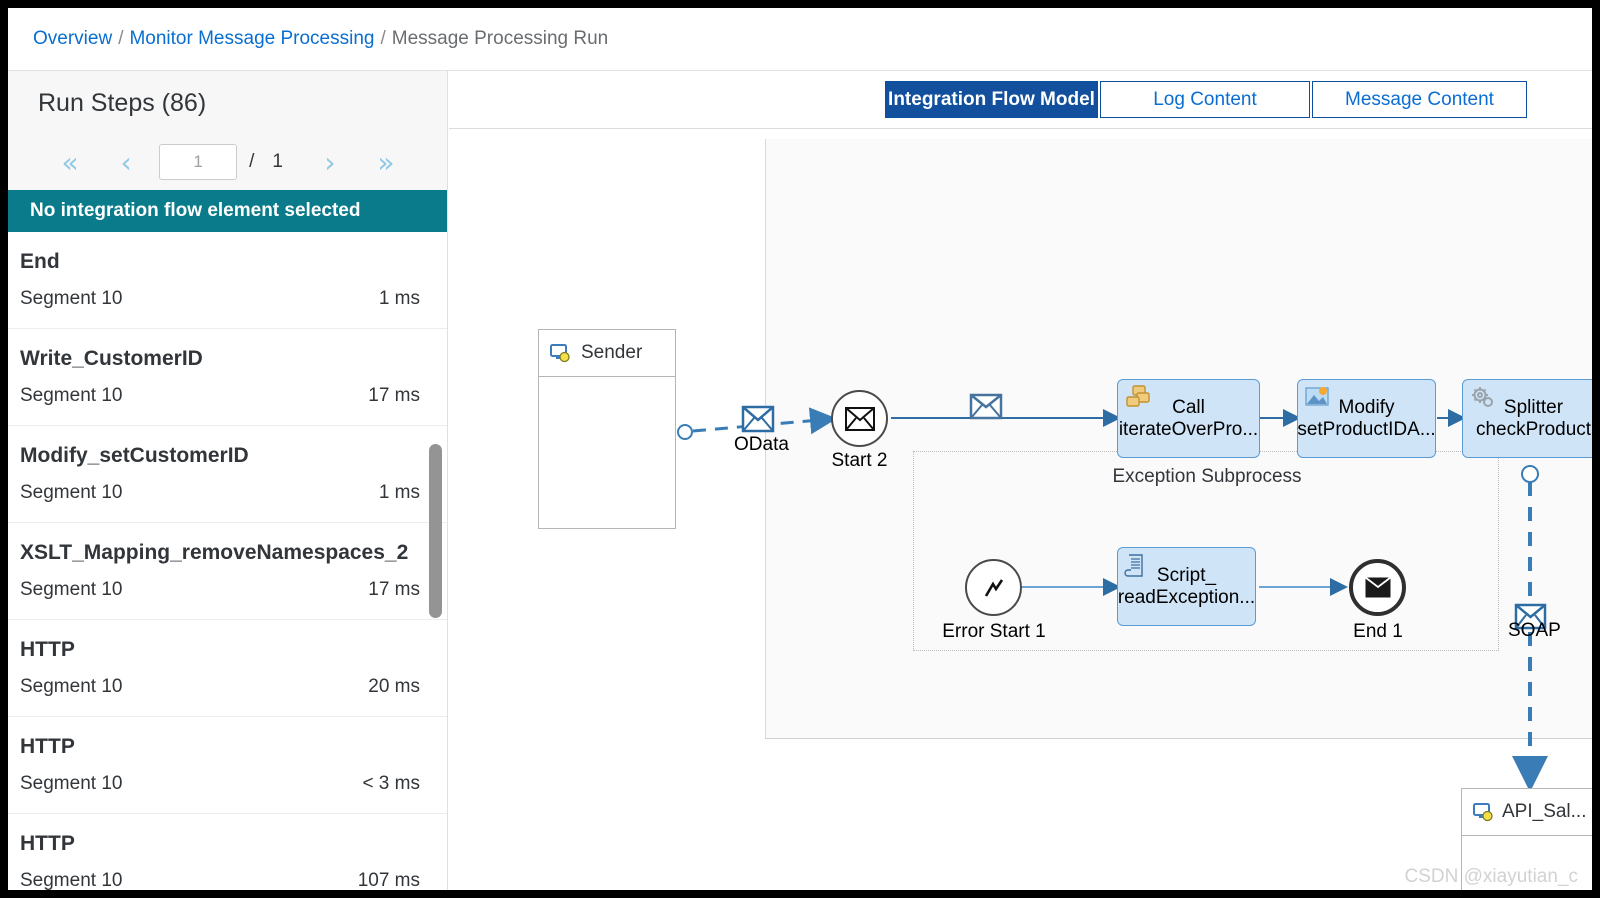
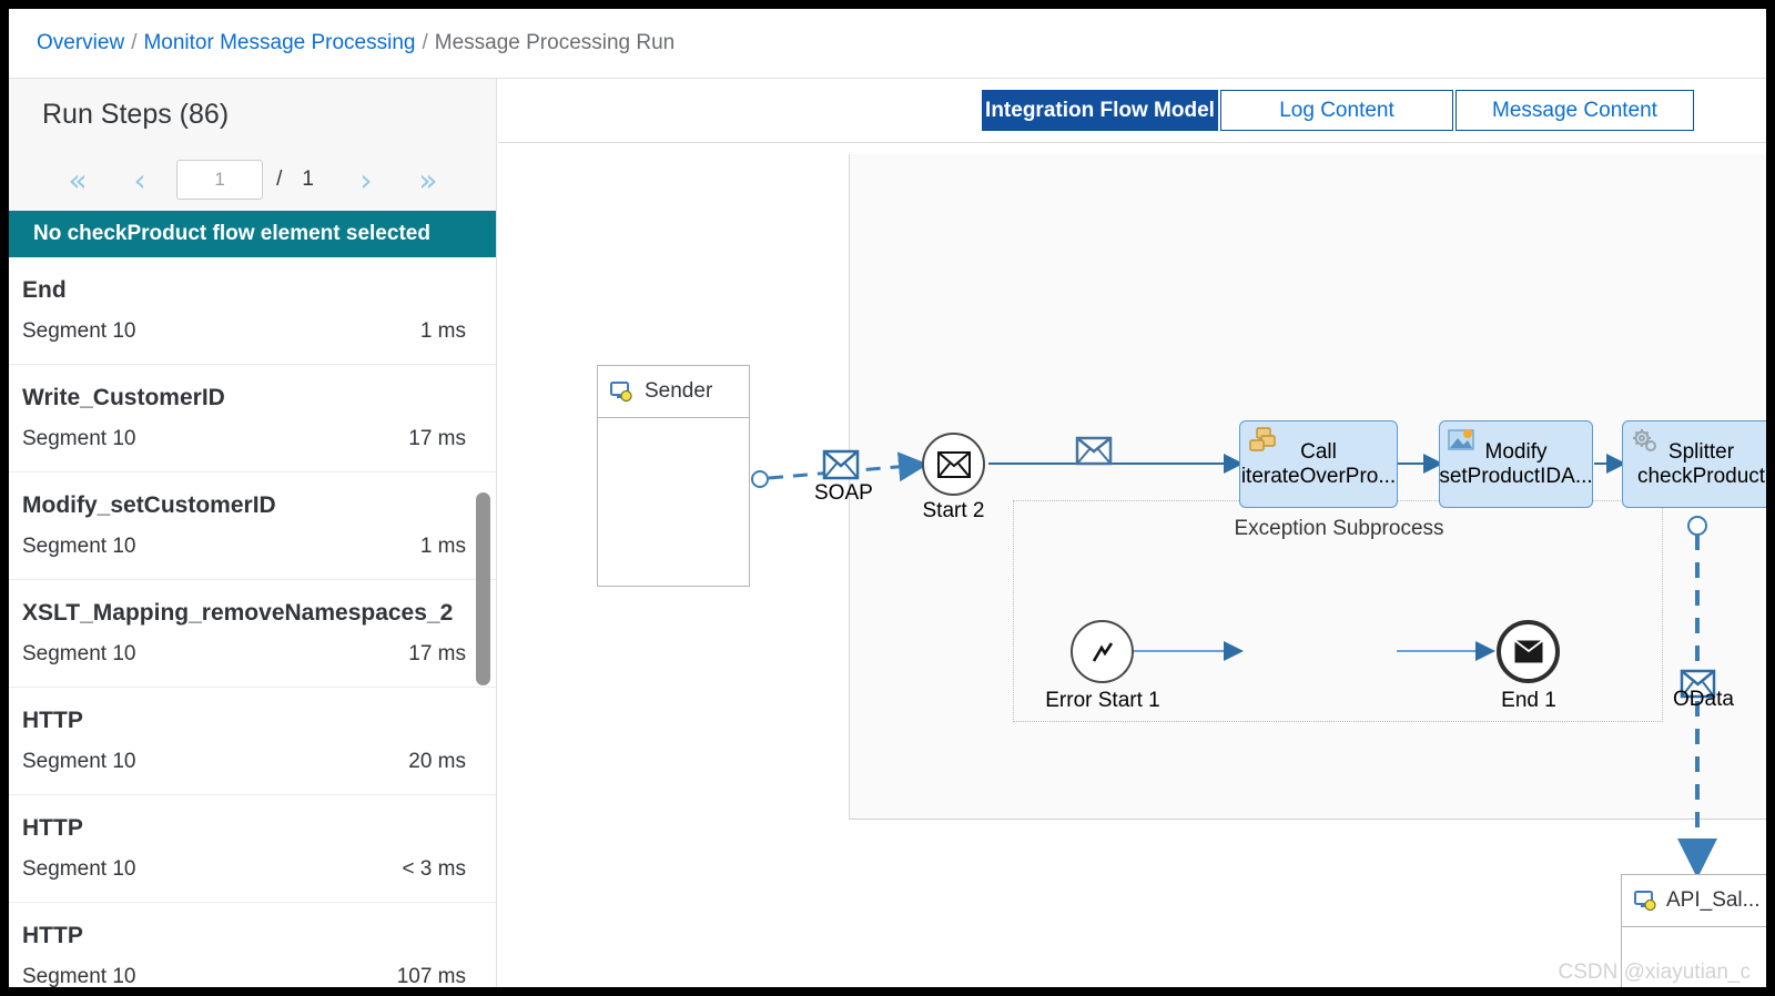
  Overview
  /
  Monitor Message Processing
  /
  Message Processing Run
  Run Steps (86)
  «
  ‹
  1
  /
  1
  ›
  »
- No integration flow element selected
+ No checkProduct flow element selected
  End
  Segment 10
  1 ms
  Write_CustomerID
  Segment 10
  17 ms
  Modify_setCustomerID
  Segment 10
  1 ms
  XSLT_Mapping_removeNamespaces_2
  Segment 10
  17 ms
  HTTP
  Segment 10
  20 ms
  HTTP
  Segment 10
  < 3 ms
  HTTP
  Segment 10
  107 ms
  Integration Flow Model
  Log Content
  Message Content
  Exception Subprocess
  Sender
  API_Sal...
- OData
+ SOAP
  Start 2
  Call
  iterateOverPro...
  Modify
  setProductIDA...
  Splitter
  checkProduct
  Error Start 1
- Script_
- readException...
  End 1
- SOAP
+ OData
  CSDN @xiayutian_c
